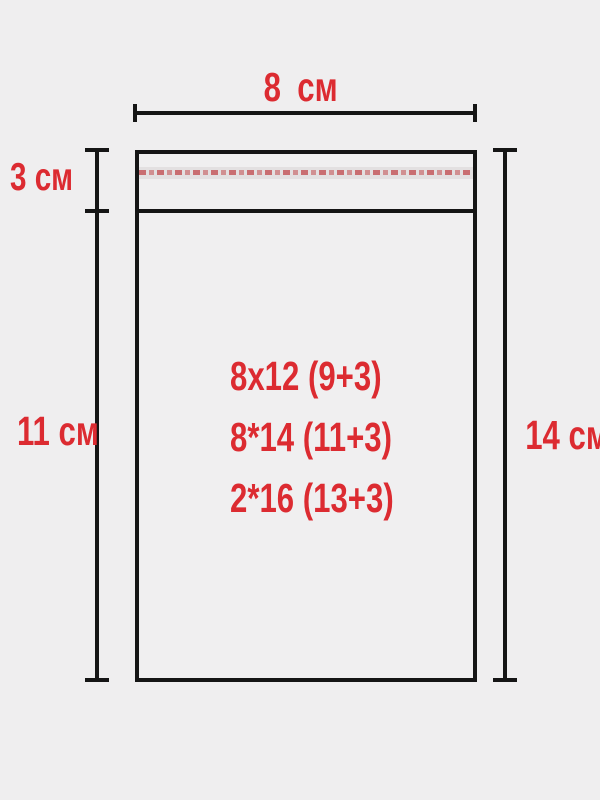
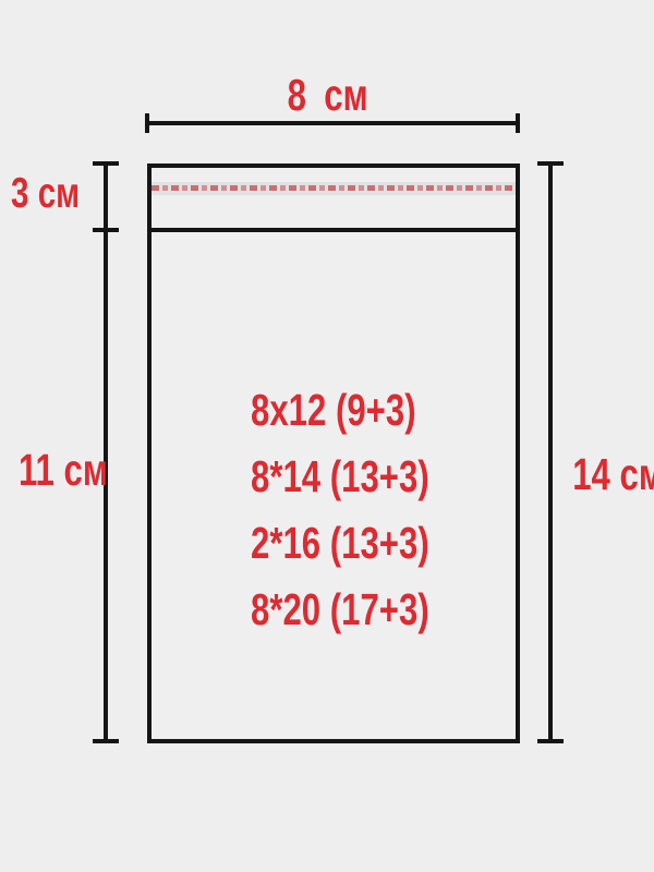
  8 см
  3 см
  11 см
  14 см
  8x12 (9+3)
- 8*14 (11+3)
+ 8*14 (13+3)
  2*16 (13+3)
+ 8*20 (17+3)
